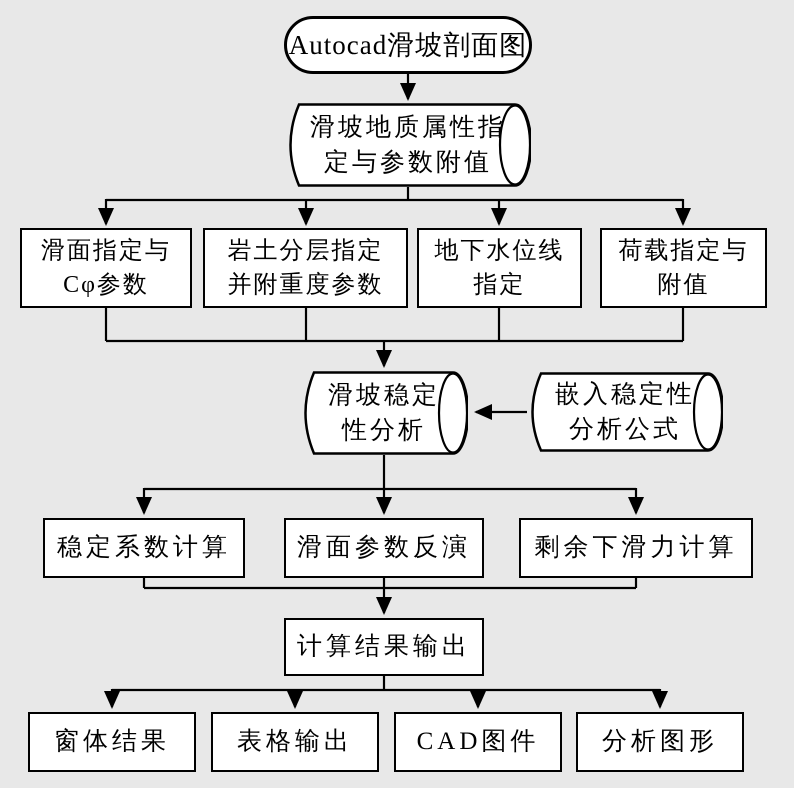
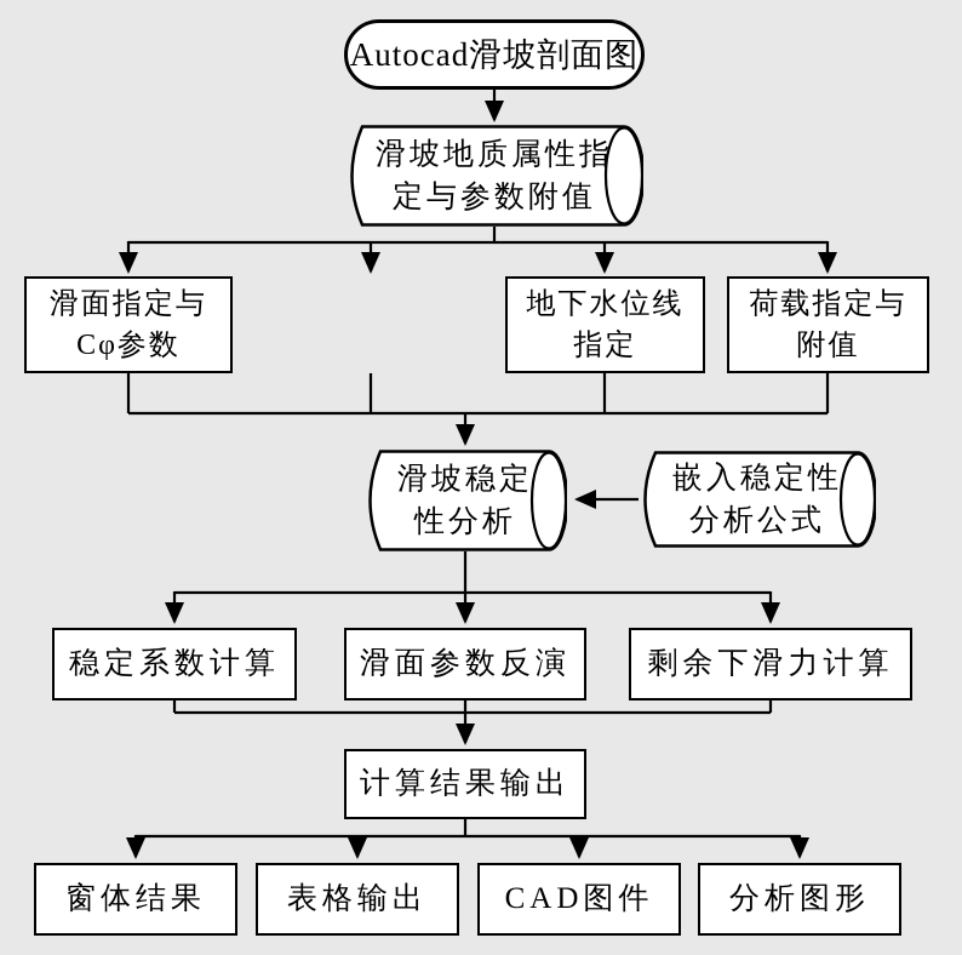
  Autocad滑坡剖面图
  滑坡地质属性指
  定与参数附值
  滑面指定与
  Cφ参数
- 岩土分层指定
- 并附重度参数
  地下水位线
  指定
  荷载指定与
  附值
  滑坡稳定
  性分析
  嵌入稳定性
  分析公式
  稳定系数计算
  滑面参数反演
  剩余下滑力计算
  计算结果输出
  窗体结果
  表格输出
  CAD图件
  分析图形
